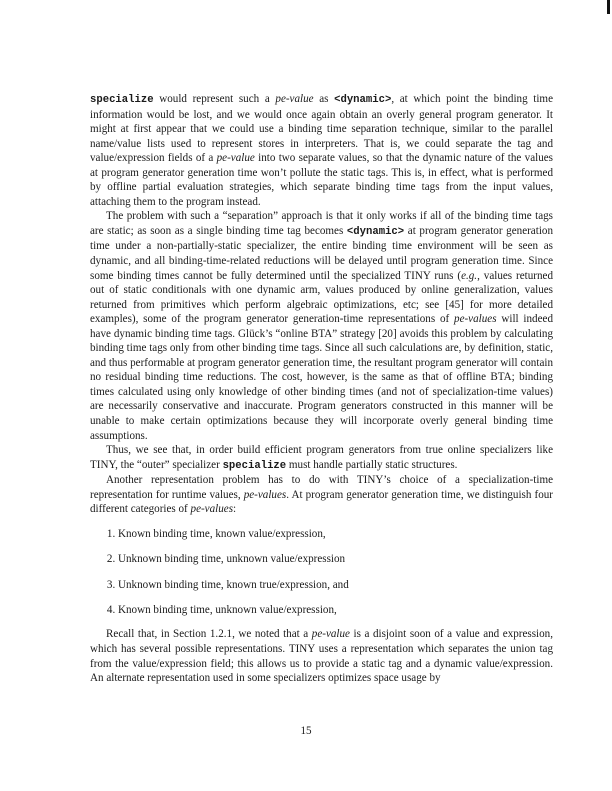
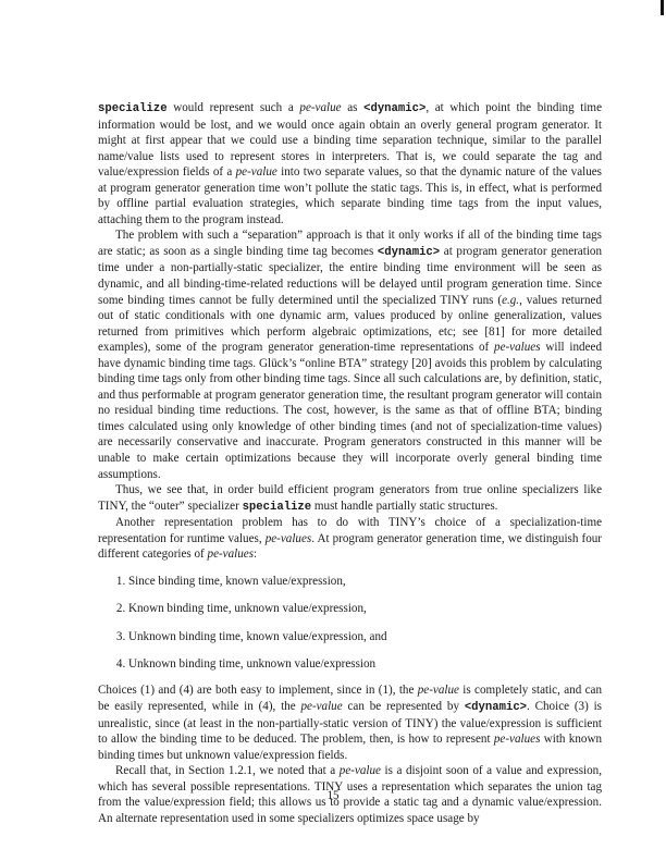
  specialize would represent such a pe-value as <dynamic>, at which point the binding time information would be lost, and we would once again obtain an overly general program generator. It might at first appear that we could use a binding time separation technique, similar to the parallel name/value lists used to represent stores in interpreters. That is, we could separate the tag and value/expression fields of a pe-value into two separate values, so that the dynamic nature of the values at program generator generation time won’t pollute the static tags. This is, in effect, what is performed by offline partial evaluation strategies, which separate binding time tags from the input values, attaching them to the program instead.
- The problem with such a “separation” approach is that it only works if all of the binding time tags are static; as soon as a single binding time tag becomes <dynamic> at program generator generation time under a non-partially-static specializer, the entire binding time environment will be seen as dynamic, and all binding-time-related reductions will be delayed until program generation time. Since some binding times cannot be fully determined until the specialized TINY runs (e.g., values returned out of static conditionals with one dynamic arm, values produced by online generalization, values returned from primitives which perform algebraic optimizations, etc; see [45] for more detailed examples), some of the program generator generation-time representations of pe-values will indeed have dynamic binding time tags. Glück’s “online BTA” strategy [20] avoids this problem by calculating binding time tags only from other binding time tags. Since all such calculations are, by definition, static, and thus performable at program generator generation time, the resultant program generator will contain no residual binding time reductions. The cost, however, is the same as that of offline BTA; binding times calculated using only knowledge of other binding times (and not of specialization-time values) are necessarily conservative and inaccurate. Program generators constructed in this manner will be unable to make certain optimizations because they will incorporate overly general binding time assumptions.
+ The problem with such a “separation” approach is that it only works if all of the binding time tags are static; as soon as a single binding time tag becomes <dynamic> at program generator generation time under a non-partially-static specializer, the entire binding time environment will be seen as dynamic, and all binding-time-related reductions will be delayed until program generation time. Since some binding times cannot be fully determined until the specialized TINY runs (e.g., values returned out of static conditionals with one dynamic arm, values produced by online generalization, values returned from primitives which perform algebraic optimizations, etc; see [81] for more detailed examples), some of the program generator generation-time representations of pe-values will indeed have dynamic binding time tags. Glück’s “online BTA” strategy [20] avoids this problem by calculating binding time tags only from other binding time tags. Since all such calculations are, by definition, static, and thus performable at program generator generation time, the resultant program generator will contain no residual binding time reductions. The cost, however, is the same as that of offline BTA; binding times calculated using only knowledge of other binding times (and not of specialization-time values) are necessarily conservative and inaccurate. Program generators constructed in this manner will be unable to make certain optimizations because they will incorporate overly general binding time assumptions.
  Thus, we see that, in order build efficient program generators from true online specializers like TINY, the “outer” specializer specialize must handle partially static structures.
  Another representation problem has to do with TINY’s choice of a specialization-time representation for runtime values, pe-values. At program generator generation time, we distinguish four different categories of pe-values:
- Known binding time, known value/expression,
+ Since binding time, known value/expression,
- Unknown binding time, unknown value/expression
+ Known binding time, unknown value/expression,
- Unknown binding time, known true/expression, and
+ Unknown binding time, known value/expression, and
- Known binding time, unknown value/expression,
+ Unknown binding time, unknown value/expression
+ Choices (1) and (4) are both easy to implement, since in (1), the pe-value is completely static, and can be easily represented, while in (4), the pe-value can be represented by <dynamic>. Choice (3) is unrealistic, since (at least in the non-partially-static version of TINY) the value/expression is sufficient to allow the binding time to be deduced. The problem, then, is how to represent pe-values with known binding times but unknown value/expression fields.
  Recall that, in Section 1.2.1, we noted that a pe-value is a disjoint soon of a value and expression, which has several possible representations. TINY uses a representation which separates the union tag from the value/expression field; this allows us to provide a static tag and a dynamic value/expression. An alternate representation used in some specializers optimizes space usage by
  15
